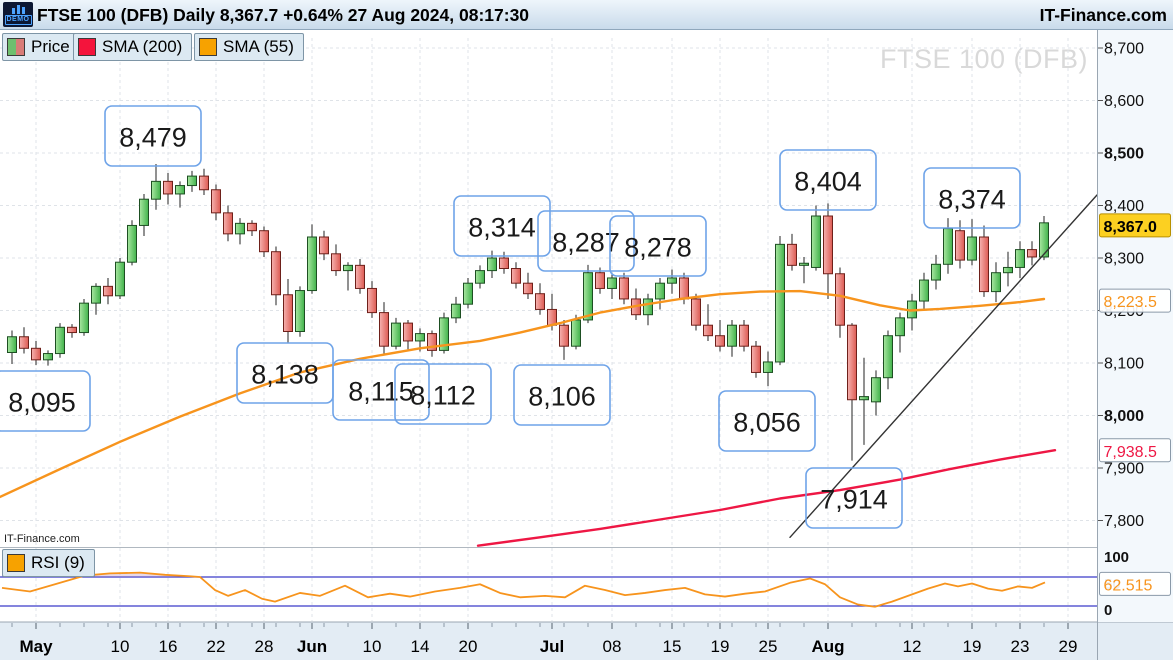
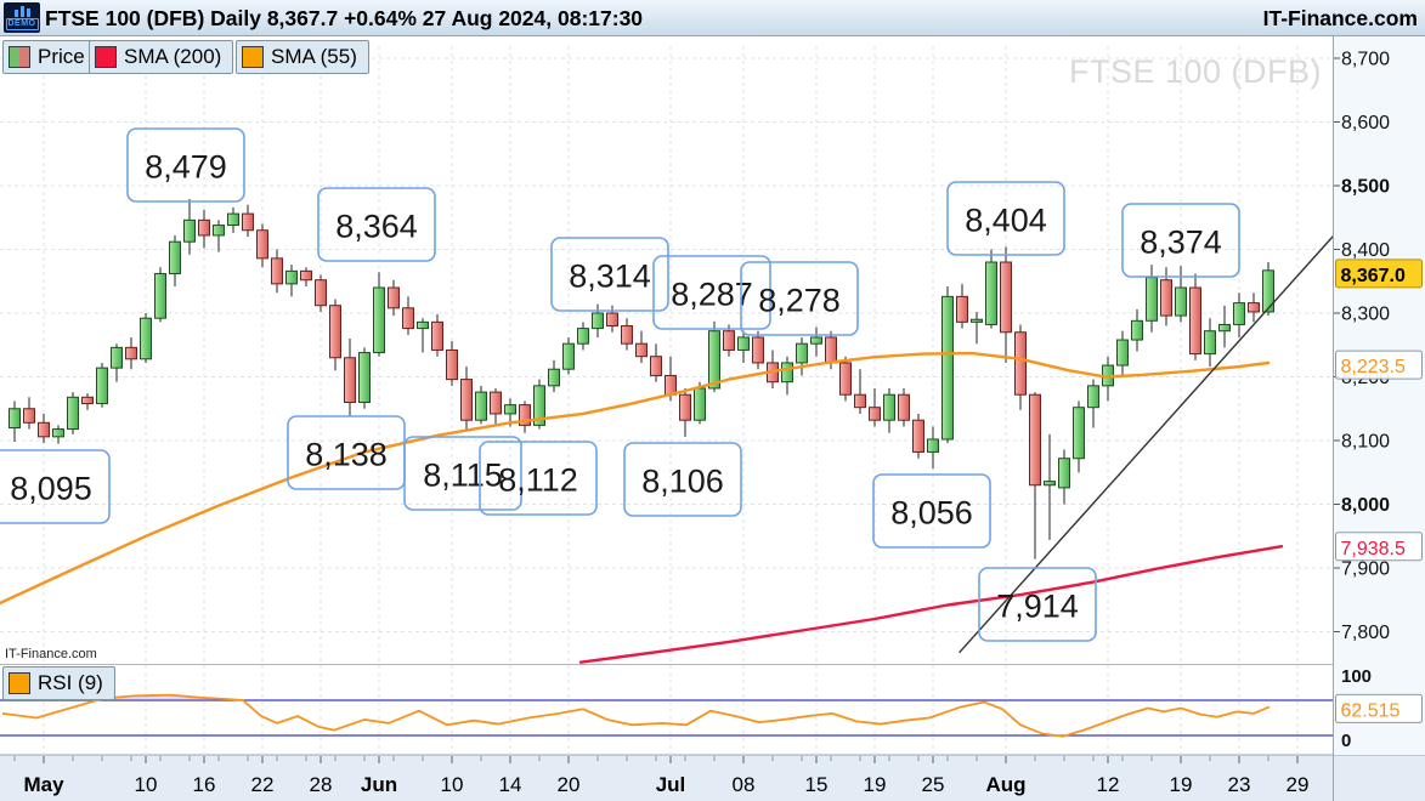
  FTSE 100 (DFB) Daily 8,367.7 +0.64% 27 Aug 2024, 08:17:30
  IT-Finance.com
  FTSE 100 (DFB)
  8,479
+ 8,364
  8,314
  8,287
  8,278
  8,404
  8,374
  8,095
  8,138
  8,115
  8,112
  8,106
  8,056
  7,914
  7,800
  7,900
  8,000
  8,100
  8,300
  8,400
  8,500
  8,600
  8,700
  100
  0
  8,367.0
  8,223.5
  7,938.5
  62.515
  May
  10
  16
  22
  28
  Jun
  10
  14
  20
  Jul
  08
  15
  19
  25
  Aug
  12
  19
  23
  29
  IT-Finance.com
  Price
  SMA (200)
  SMA (55)
  RSI (9)
